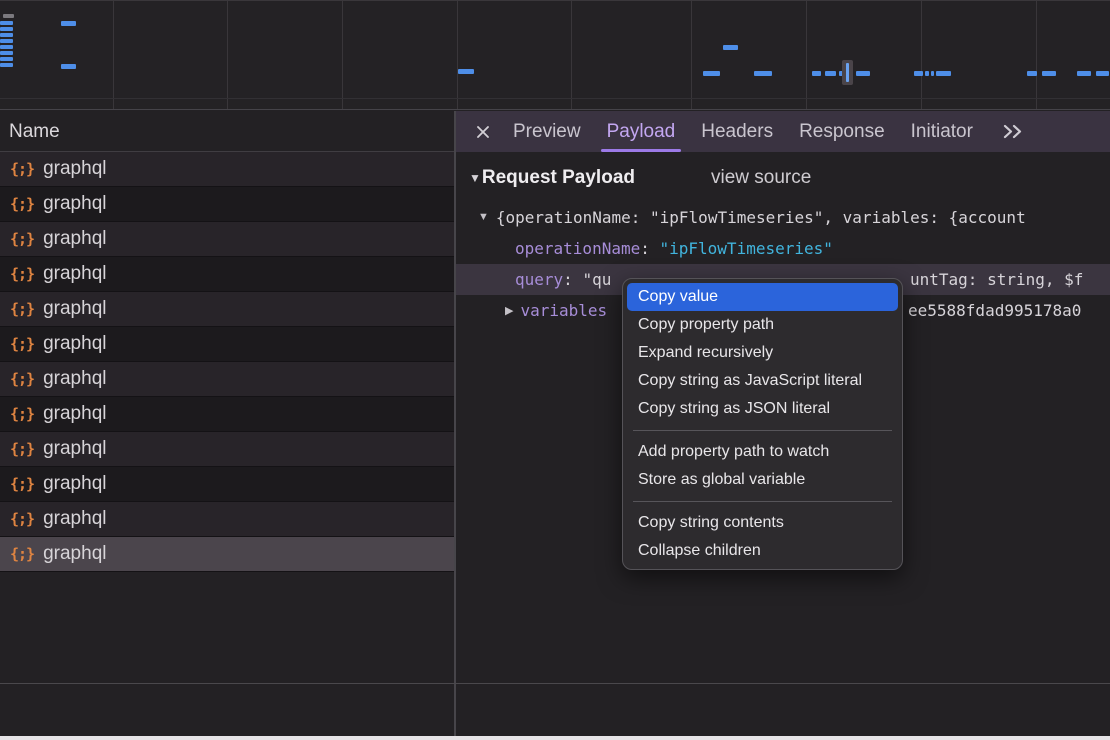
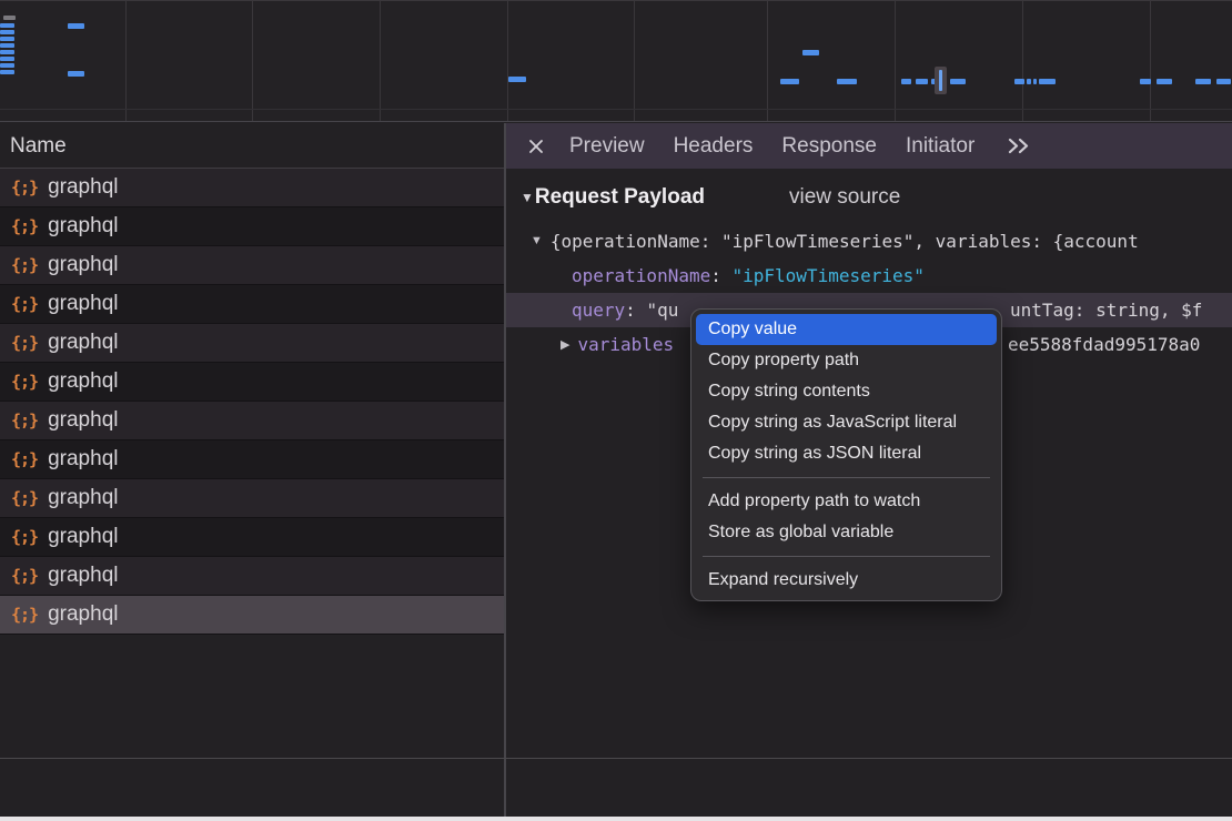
  Name
  {;}
  graphql
  {;}
  graphql
  {;}
  graphql
  {;}
  graphql
  {;}
  graphql
  {;}
  graphql
  {;}
  graphql
  {;}
  graphql
  {;}
  graphql
  {;}
  graphql
  {;}
  graphql
  {;}
  graphql
  Preview
- Payload
  Headers
  Response
  Initiator
  ▼
  Request Payload
  view source
  ▼
  {operationName: "ipFlowTimeseries", variables: {account
  operationName
  :
  "ipFlowTimeseries"
  query
  :
  "qu
  untTag: string, $f
  ▶
  variables
  ee5588fdad995178a0
  Copy value
  Copy property path
- Expand recursively
+ Copy string contents
  Copy string as JavaScript literal
  Copy string as JSON literal
  Add property path to watch
  Store as global variable
- Copy string contents
+ Expand recursively
- Collapse children
